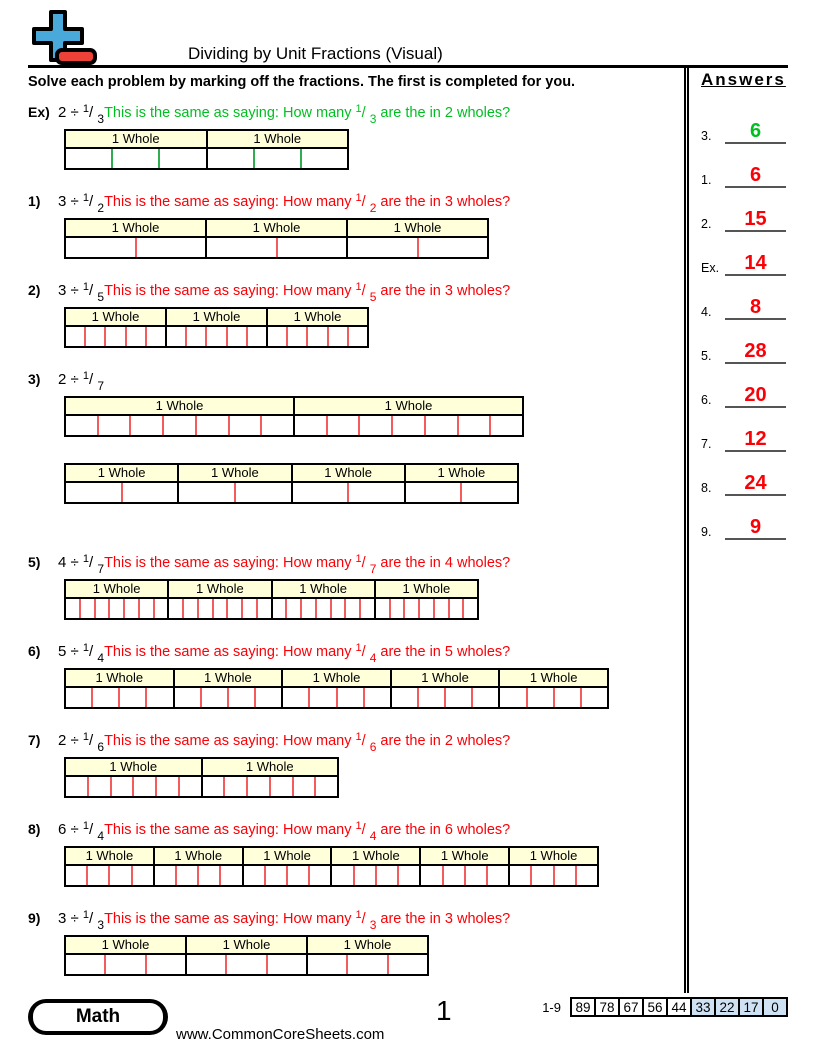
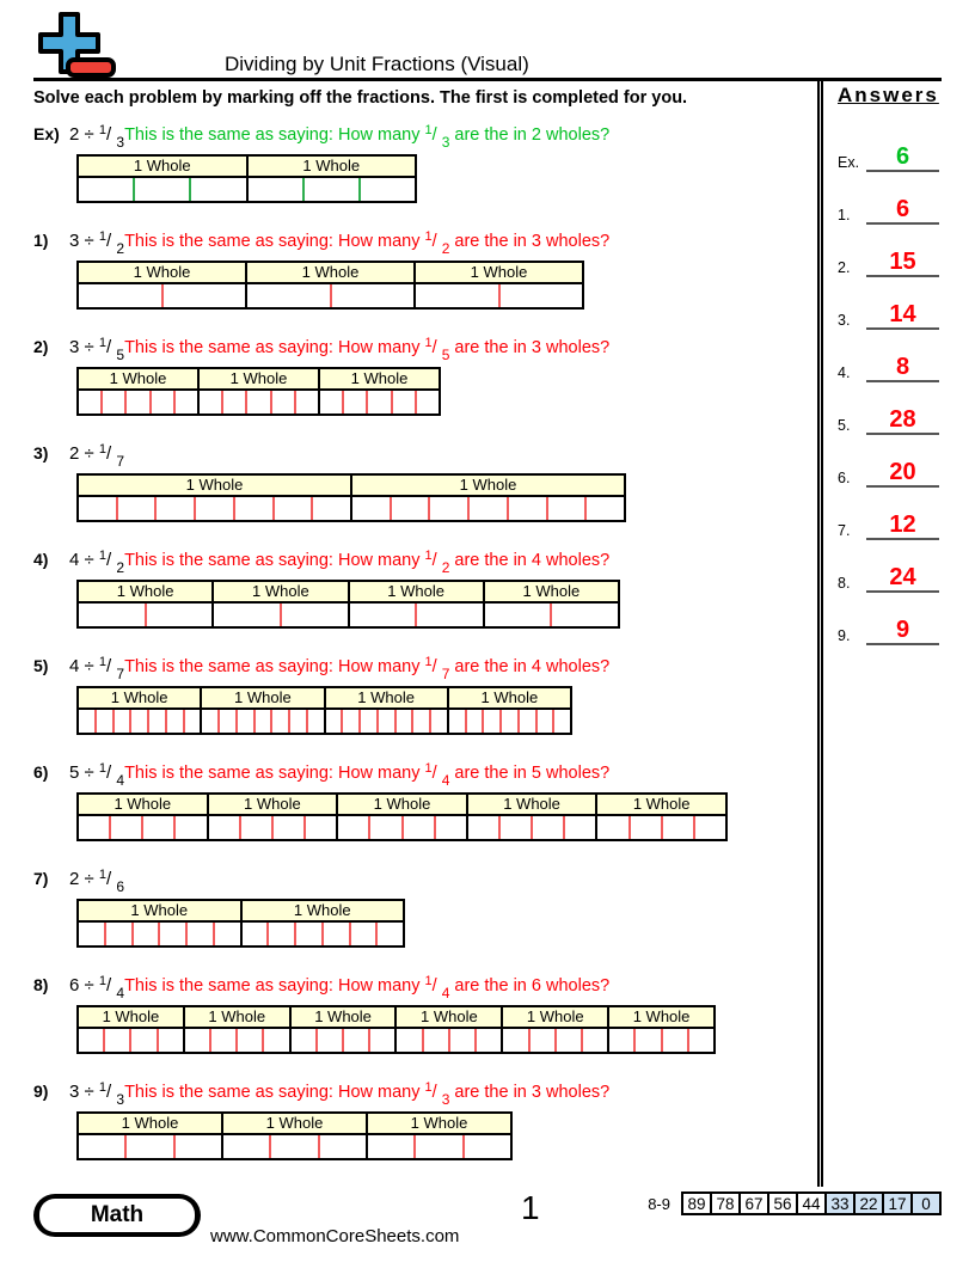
  Dividing by Unit Fractions (Visual)
  Solve each problem by marking off the fractions. The first is completed for you.
  Ex)
  2 ÷ 1/ 3
  This is the same as saying: How many 1/ 3 are the in 2 wholes?
  1 Whole
  1 Whole
  1)
  3 ÷ 1/ 2
  This is the same as saying: How many 1/ 2 are the in 3 wholes?
  1 Whole
  1 Whole
  1 Whole
  2)
  3 ÷ 1/ 5
  This is the same as saying: How many 1/ 5 are the in 3 wholes?
  1 Whole
  1 Whole
  1 Whole
  3)
  2 ÷ 1/ 7
  1 Whole
  1 Whole
+ 4)
+ 4 ÷ 1/ 2
+ This is the same as saying: How many 1/ 2 are the in 4 wholes?
  1 Whole
  1 Whole
  1 Whole
  1 Whole
  5)
  4 ÷ 1/ 7
  This is the same as saying: How many 1/ 7 are the in 4 wholes?
  1 Whole
  1 Whole
  1 Whole
  1 Whole
  6)
  5 ÷ 1/ 4
  This is the same as saying: How many 1/ 4 are the in 5 wholes?
  1 Whole
  1 Whole
  1 Whole
  1 Whole
  1 Whole
  7)
  2 ÷ 1/ 6
- This is the same as saying: How many 1/ 6 are the in 2 wholes?
  1 Whole
  1 Whole
  8)
  6 ÷ 1/ 4
  This is the same as saying: How many 1/ 4 are the in 6 wholes?
  1 Whole
  1 Whole
  1 Whole
  1 Whole
  1 Whole
  1 Whole
  9)
  3 ÷ 1/ 3
  This is the same as saying: How many 1/ 3 are the in 3 wholes?
  1 Whole
  1 Whole
  1 Whole
  Answers
- 3.
+ Ex.
  6
  1.
  6
  2.
  15
- Ex.
+ 3.
  14
  4.
  8
  5.
  28
  6.
  20
  7.
  12
  8.
  24
  9.
  9
  Math
  www.CommonCoreSheets.com
  1
- 1-9
+ 8-9
  89
  78
  67
  56
  44
  33
  22
  17
  0
